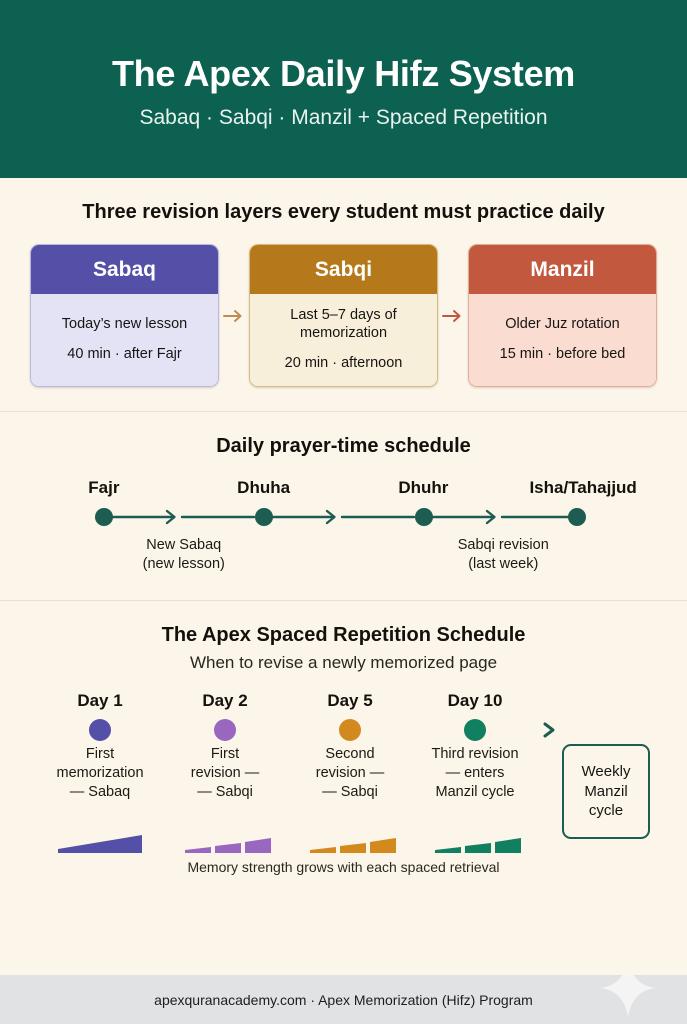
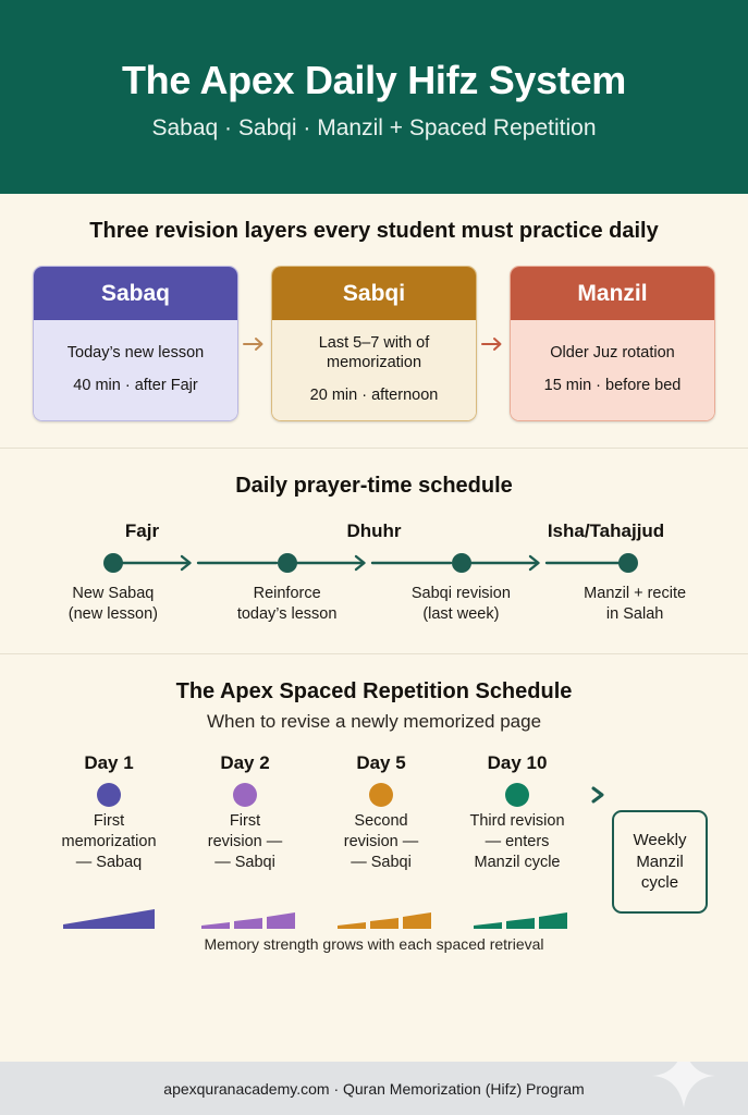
  The Apex Daily Hifz System
  Sabaq · Sabqi · Manzil + Spaced Repetition
  Three revision layers every student must practice daily
  Sabaq
  Today’s new lesson
  40 min · after Fajr
  Sabqi
- Last 5–7 days of memorization
+ Last 5–7 with of memorization
  20 min · afternoon
  Manzil
  Older Juz rotation
  15 min · before bed
  Daily prayer-time schedule
  Fajr
- Dhuha
  Dhuhr
  Isha/Tahajjud
  New Sabaq
  (new lesson)
+ Reinforce
+ today’s lesson
  Sabqi revision
  (last week)
+ Manzil + recite
+ in Salah
  The Apex Spaced Repetition Schedule
  When to revise a newly memorized page
  Day 1
  Day 2
  Day 5
  Day 10
  First
  memorization
  — Sabaq
  First
  revision —
  — Sabqi
  Second
  revision —
  — Sabqi
  Third revision
  — enters
  Manzil cycle
  Weekly
  Manzil
  cycle
  Memory strength grows with each spaced retrieval
- apexquranacademy.com · Apex Memorization (Hifz) Program
+ apexquranacademy.com · Quran Memorization (Hifz) Program
